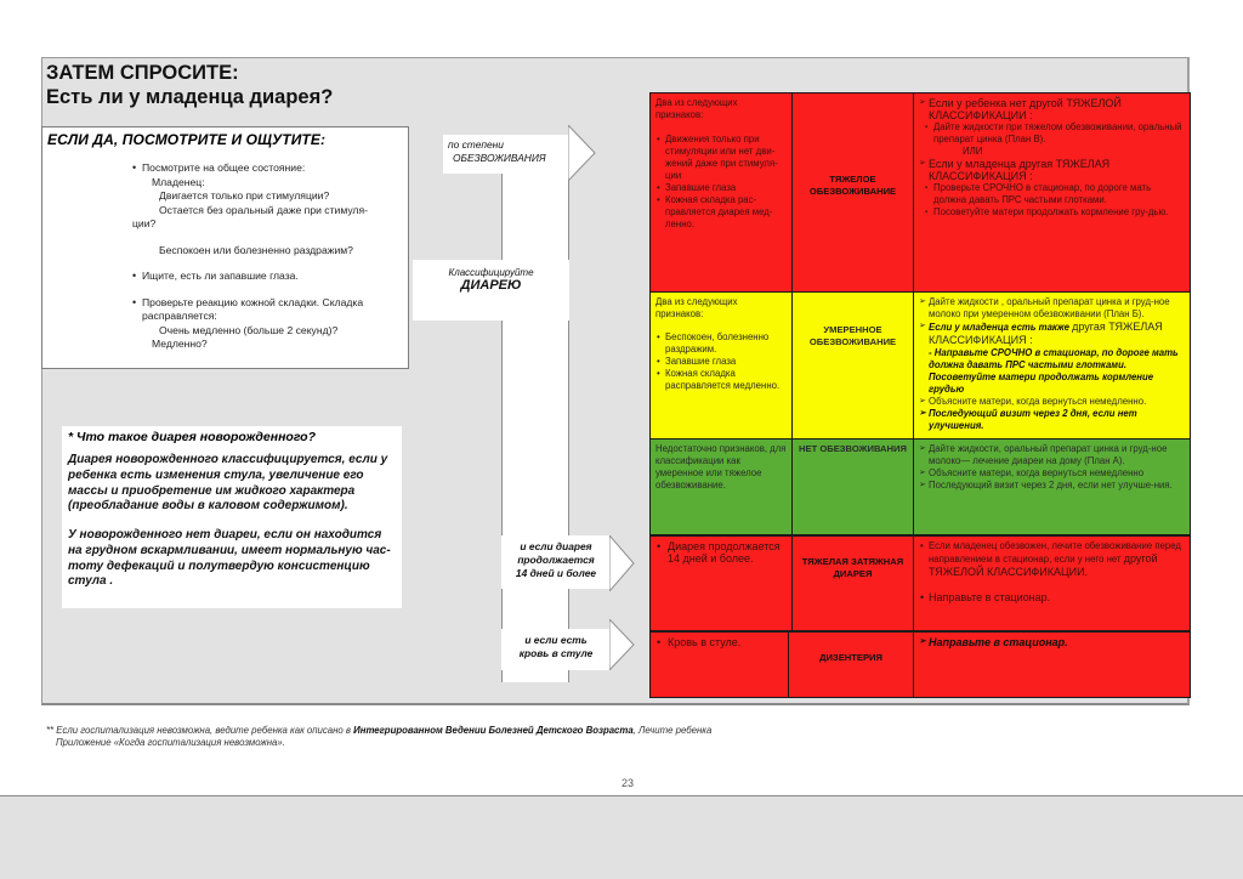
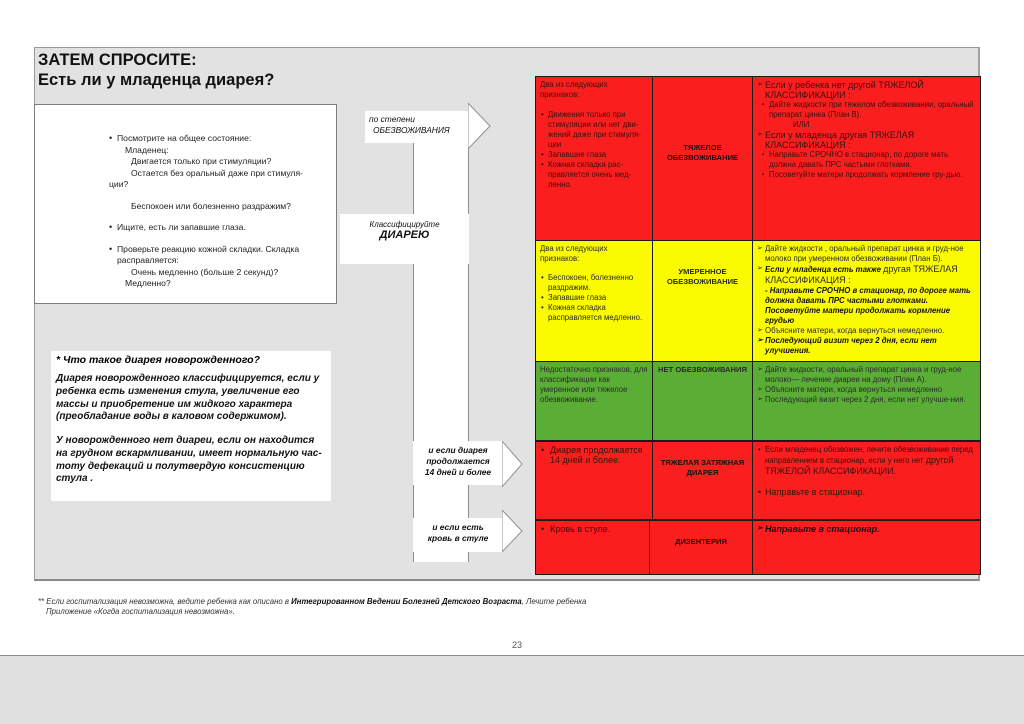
  ЗАТЕМ СПРОСИТЕ:
  Есть ли у младенца диарея?
- ЕСЛИ ДА, ПОСМОТРИТЕ И ОЩУТИТЕ:
  Посмотрите на общее состояние:
  Младенец:
  Двигается только при стимуляции?
  Остается без оральный даже при стимуля-
  ции?
  Беспокоен или болезненно раздражим?
  Ищите, есть ли запавшие глаза.
  Проверьте реакцию кожной складки. Складка расправляется:
  Очень медленно (больше 2 секунд)?
  Медленно?
  * Что такое диарея новорожденного?
  Диарея новорожденного классифицируется, если у ребенка есть изменения стула, увеличение его массы и приобретение им жидкого характера (преобладание воды в каловом содержимом).
  У новорожденного нет диареи, если он находится на грудном вскармливании, имеет нормальную час-тоту дефекаций и полутвердую консистенцию стула .
  по степени
  ОБЕЗВОЖИВАНИЯ
  Классифицируйте
  ДИАРЕЮ
  и если диарея
  продолжается
  14 дней и более
  и если есть
  кровь в стуле
  Два из следующих признаков:
  Движения только при стимуляции или нет дви-жений даже при стимуля-ции
  Запавшие глаза
- Кожная складка рас-правляется диарея мед-ленно.
+ Кожная складка рас-правляется очень мед-ленно.
  ТЯЖЕЛОЕ ОБЕЗВОЖИВАНИЕ
  Если у ребенка нет другой ТЯЖЕЛОЙ КЛАССИФИКАЦИИ :
  Дайте жидкости при тяжелом обезвоживании, оральный препарат цинка (План В).
  ИЛИ
  Если у младенца другая ТЯЖЕЛАЯ КЛАССИФИКАЦИЯ :
- Проверьте СРОЧНО в стационар, по дороге мать должна давать ПРС частыми глотками.
+ Направьте СРОЧНО в стационар, по дороге мать должна давать ПРС частыми глотками.
  Посоветуйте матери продолжать кормление гру-дью.
  Два из следующих признаков:
  Беспокоен, болезненно раздражим.
  Запавшие глаза
  Кожная складка расправляется медленно.
  УМЕРЕННОЕ ОБЕЗВОЖИВАНИЕ
  Дайте жидкости , оральный препарат цинка и груд-ное молоко при умеренном обезвоживании (План Б).
  Если у младенца есть также другая ТЯЖЕЛАЯ КЛАССИФИКАЦИЯ :
  - Направьте СРОЧНО в стационар, по дороге мать должна давать ПРС частыми глотками. Посоветуйте матери продолжать кормление грудью
  Объясните матери, когда вернуться немедленно.
  Последующий визит через 2 дня, если нет улучшения.
  Недостаточно признаков, для классификации как умеренное или тяжелое обезвоживание.
  НЕТ ОБЕЗВОЖИВАНИЯ
  Дайте жидкости, оральный препарат цинка и груд-ное молоко— лечение диареи на дому (План А).
  Объясните матери, когда вернуться немедленно
  Последующий визит через 2 дня, если нет улучше-ния.
  Диарея продолжается 14 дней и более.
  ТЯЖЕЛАЯ ЗАТЯЖНАЯ ДИАРЕЯ
  Если младенец обезвожен, лечите обезвоживание перед направлением в стационар, если у него нет другой ТЯЖЕЛОЙ КЛАССИФИКАЦИИ.
  Направьте в стационар.
  Кровь в стуле.
  ДИЗЕНТЕРИЯ
  Направьте в стационар.
  ** Если госпитализация невозможна, ведите ребенка как описано в Интегрированном Ведении Болезней Детского Возраста, Лечите ребенка
  Приложение «Когда госпитализация невозможна».
  23
